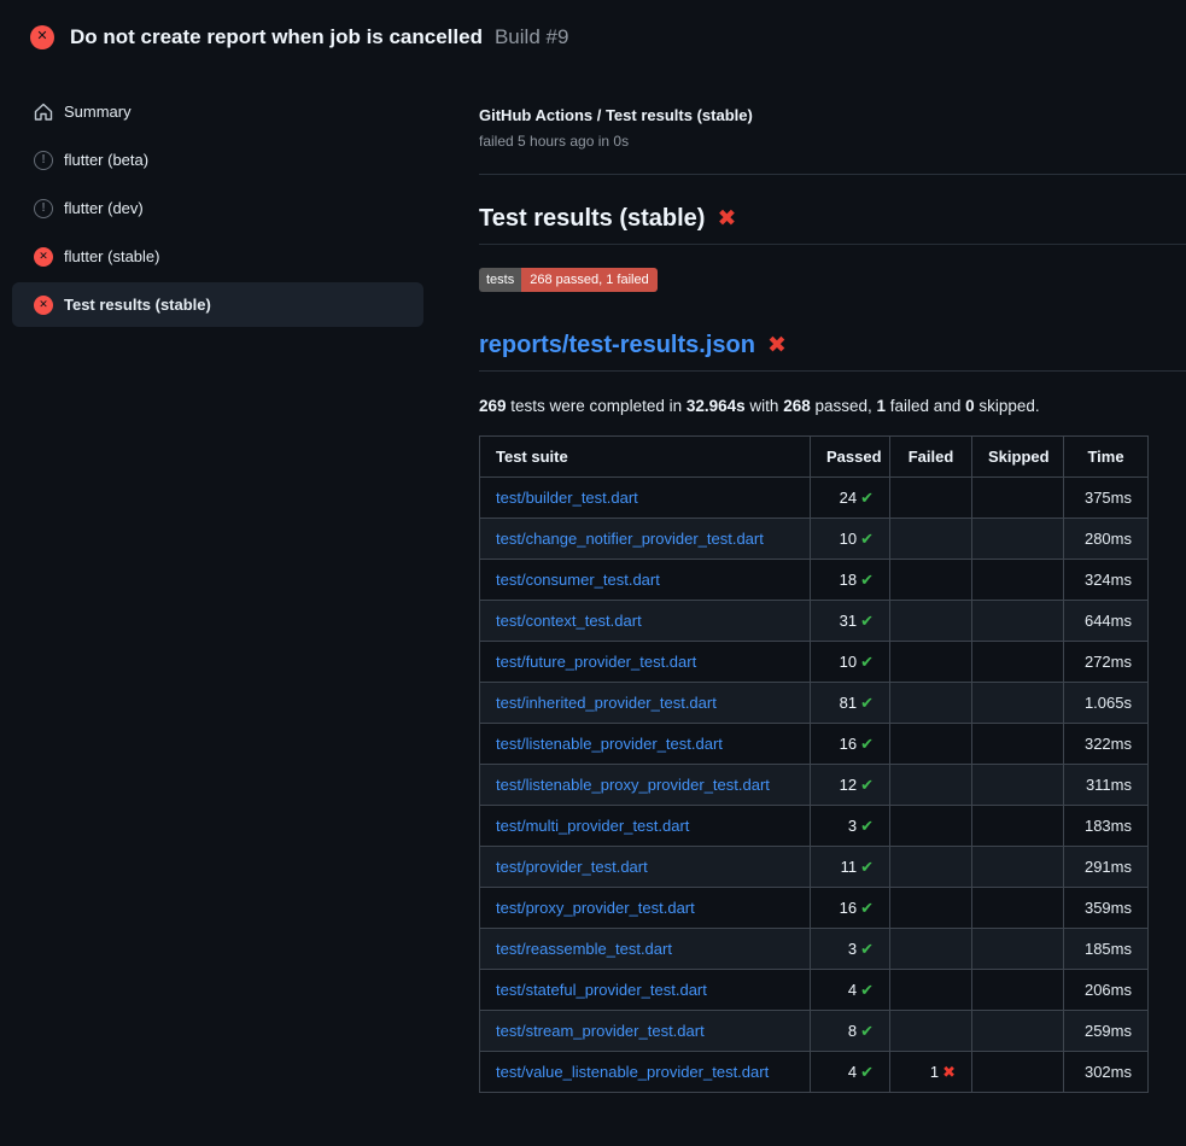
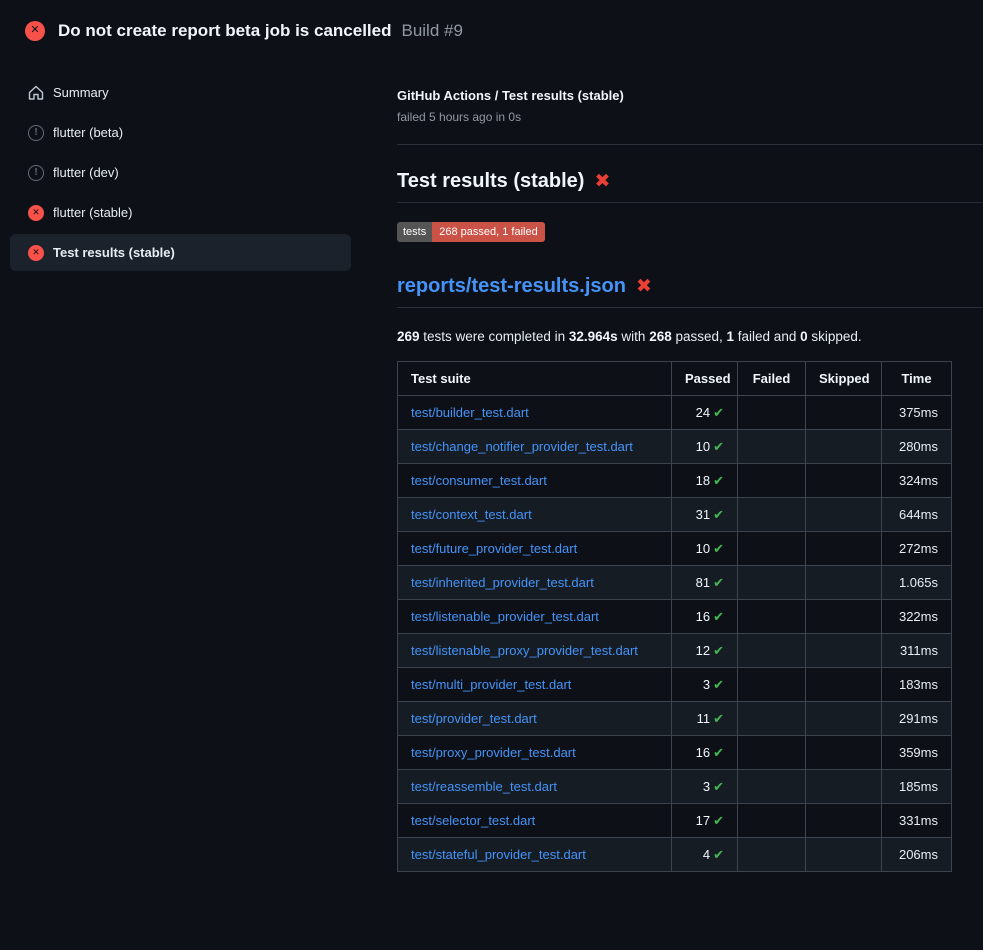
  ✕
- Do not create report when job is cancelled
+ Do not create report beta job is cancelled
  Build #9
  Summary
  !
  flutter (beta)
  !
  flutter (dev)
  ✕
  flutter (stable)
  ✕
  Test results (stable)
  GitHub Actions / Test results (stable)
  failed 5 hours ago in 0s
  Test results (stable)
  ✖
  tests
  268 passed, 1 failed
  reports/test-results.json
  ✖
  269 tests were completed in 32.964s with 268 passed, 1 failed and 0 skipped.
  Test suite	Passed	Failed	Skipped	Time
  test/builder_test.dart	24 ✔			375ms
  test/change_notifier_provider_test.dart	10 ✔			280ms
  test/consumer_test.dart	18 ✔			324ms
  test/context_test.dart	31 ✔			644ms
  test/future_provider_test.dart	10 ✔			272ms
  test/inherited_provider_test.dart	81 ✔			1.065s
  test/listenable_provider_test.dart	16 ✔			322ms
  test/listenable_proxy_provider_test.dart	12 ✔			311ms
  test/multi_provider_test.dart	3 ✔			183ms
  test/provider_test.dart	11 ✔			291ms
  test/proxy_provider_test.dart	16 ✔			359ms
  test/reassemble_test.dart	3 ✔			185ms
+ test/selector_test.dart	17 ✔			331ms
  test/stateful_provider_test.dart	4 ✔			206ms
- test/stream_provider_test.dart	8 ✔			259ms
- test/value_listenable_provider_test.dart	4 ✔	1 ✖		302ms
